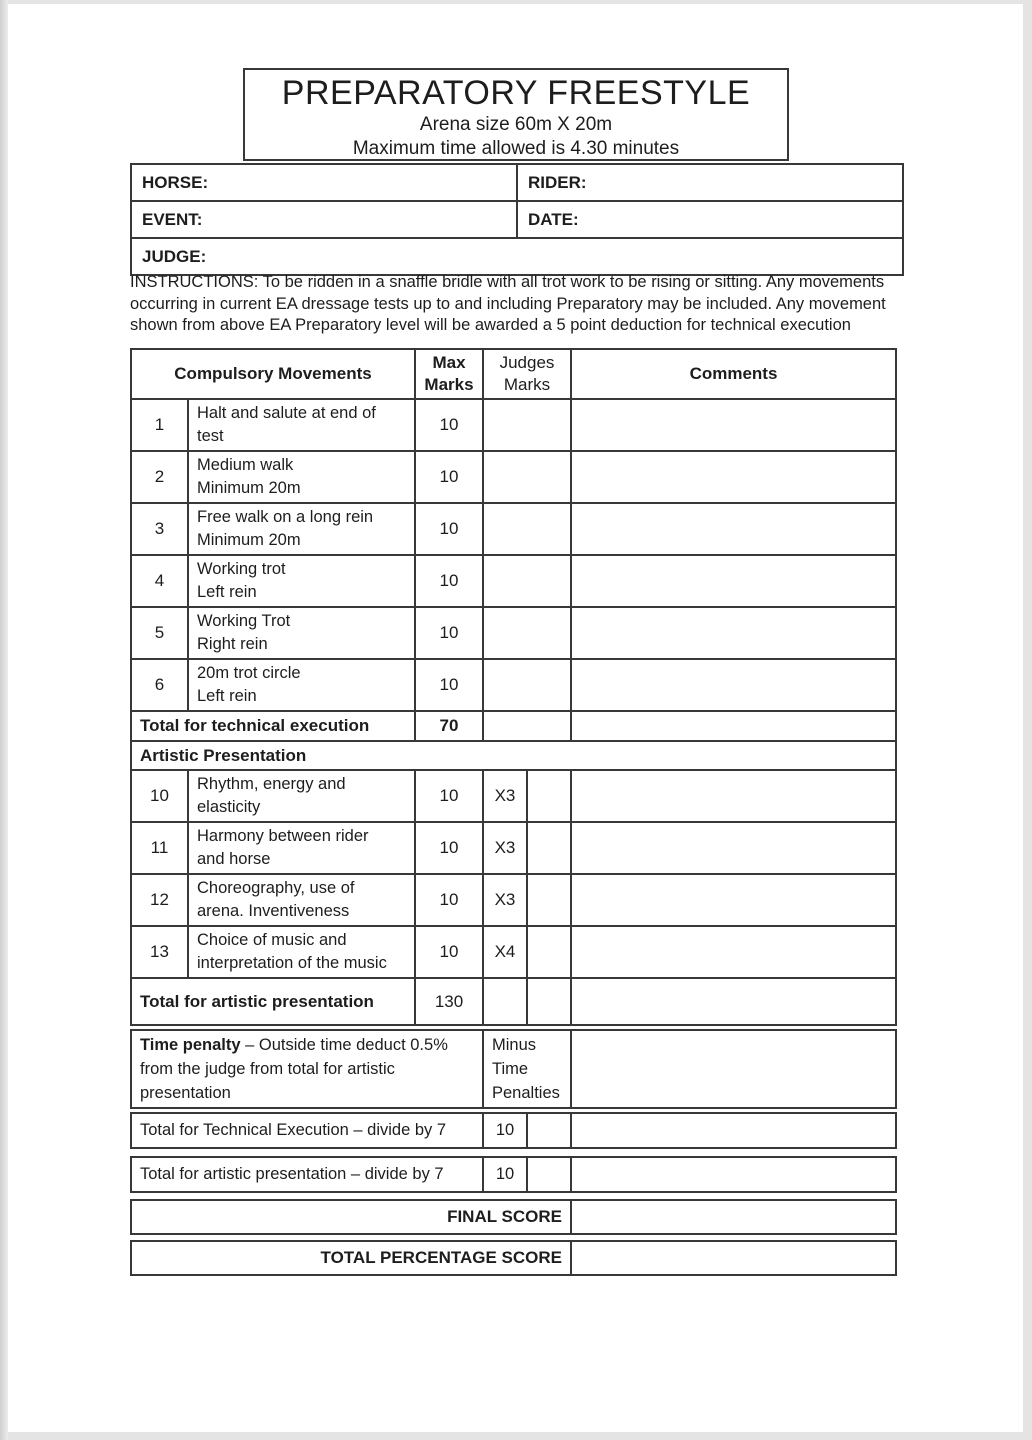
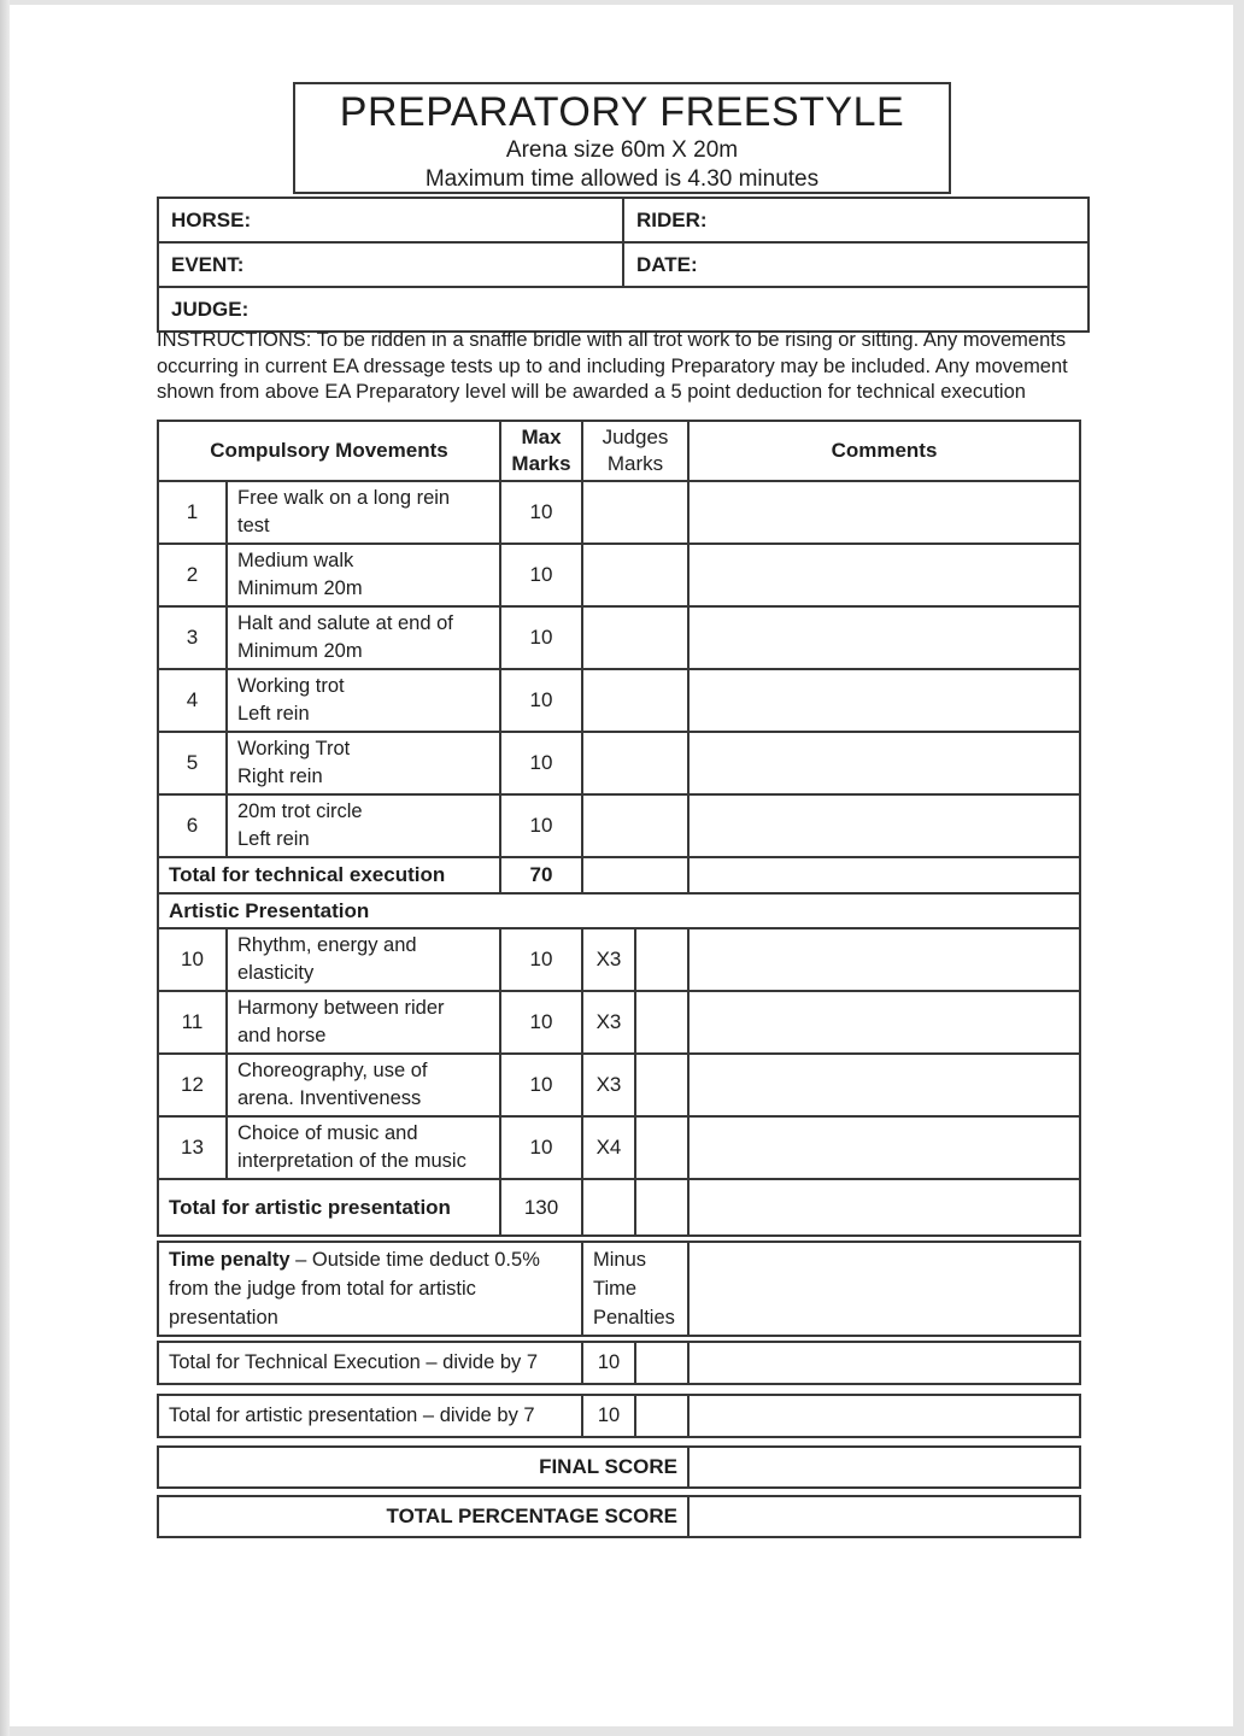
  PREPARATORY FREESTYLE
  Arena size 60m X 20m
  Maximum time allowed is 4.30 minutes
  HORSE:	RIDER:
  EVENT:	DATE:
  JUDGE:
  INSTRUCTIONS: To be ridden in a snaffle bridle with all trot work to be rising or sitting. Any movements occurring in current EA dressage tests up to and including Preparatory may be included. Any movement shown from above EA Preparatory level will be awarded a 5 point deduction for technical execution
  Compulsory Movements	Max Marks	Judges Marks	Comments
- 1	Halt and salute at end oftest	10
+ 1	Free walk on a long reintest	10
  2	Medium walkMinimum 20m	10
- 3	Free walk on a long reinMinimum 20m	10
+ 3	Halt and salute at end ofMinimum 20m	10
  4	Working trotLeft rein	10
  5	Working TrotRight rein	10
  6	20m trot circleLeft rein	10
  Total for technical execution	70
  Artistic Presentation
  10	Rhythm, energy andelasticity	10	X3
  11	Harmony between riderand horse	10	X3
  12	Choreography, use ofarena. Inventiveness	10	X3
  13	Choice of music andinterpretation of the music	10	X4
  Total for artistic presentation	130
  Time penalty – Outside time deduct 0.5% from the judge from total for artistic presentation	Minus Time Penalties
  Total for Technical Execution – divide by 7	10
  Total for artistic presentation – divide by 7	10
  FINAL SCORE
  TOTAL PERCENTAGE SCORE
